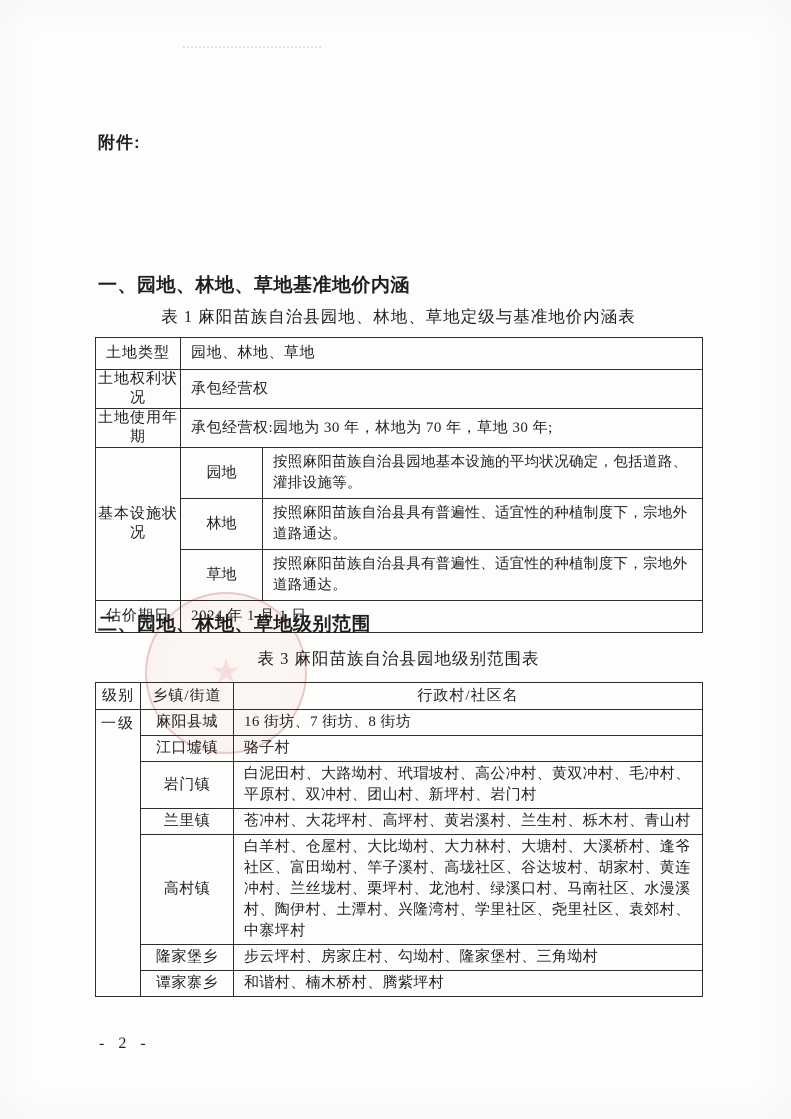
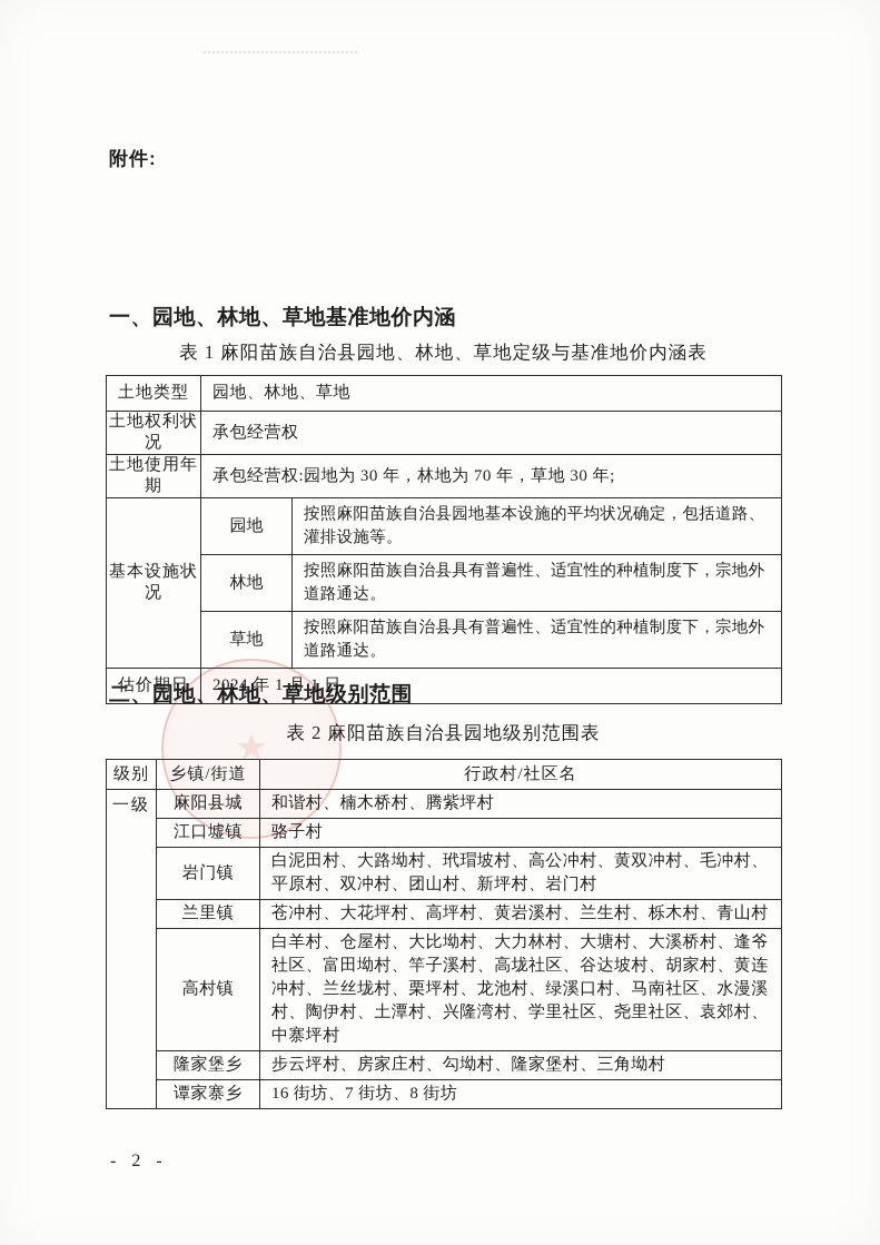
  ★
  附件:
  一、园地、林地、草地基准地价内涵
  表 1 麻阳苗族自治县园地、林地、草地定级与基准地价内涵表
  土地类型	园地、林地、草地
  土地权利状况	承包经营权
  土地使用年期	承包经营权:园地为 30 年，林地为 70 年，草地 30 年;
  基本设施状况	园地	按照麻阳苗族自治县园地基本设施的平均状况确定，包括道路、灌排设施等。
  林地	按照麻阳苗族自治县具有普遍性、适宜性的种植制度下，宗地外道路通达。
  草地	按照麻阳苗族自治县具有普遍性、适宜性的种植制度下，宗地外道路通达。
  估价期日	2024 年 1 月 1 日
  二、园地、林地、草地级别范围
- 表 3 麻阳苗族自治县园地级别范围表
+ 表 2 麻阳苗族自治县园地级别范围表
  级别	乡镇/街道	行政村/社区名
- 一级	麻阳县城	16 街坊、7 街坊、8 街坊
+ 一级	麻阳县城	和谐村、楠木桥村、腾紫坪村
  江口墟镇	骆子村
  岩门镇	白泥田村、大路坳村、玳瑁坡村、高公冲村、黄双冲村、毛冲村、平原村、双冲村、团山村、新坪村、岩门村
  兰里镇	苍冲村、大花坪村、高坪村、黄岩溪村、兰生村、栎木村、青山村
  高村镇	白羊村、仓屋村、大比坳村、大力林村、大塘村、大溪桥村、逢爷社区、富田坳村、竿子溪村、高垅社区、谷达坡村、胡家村、黄连冲村、兰丝垅村、栗坪村、龙池村、绿溪口村、马南社区、水漫溪村、陶伊村、土潭村、兴隆湾村、学里社区、尧里社区、袁郊村、中寨坪村
  隆家堡乡	步云坪村、房家庄村、勾坳村、隆家堡村、三角坳村
- 谭家寨乡	和谐村、楠木桥村、腾紫坪村
+ 谭家寨乡	16 街坊、7 街坊、8 街坊
  - 2 -
